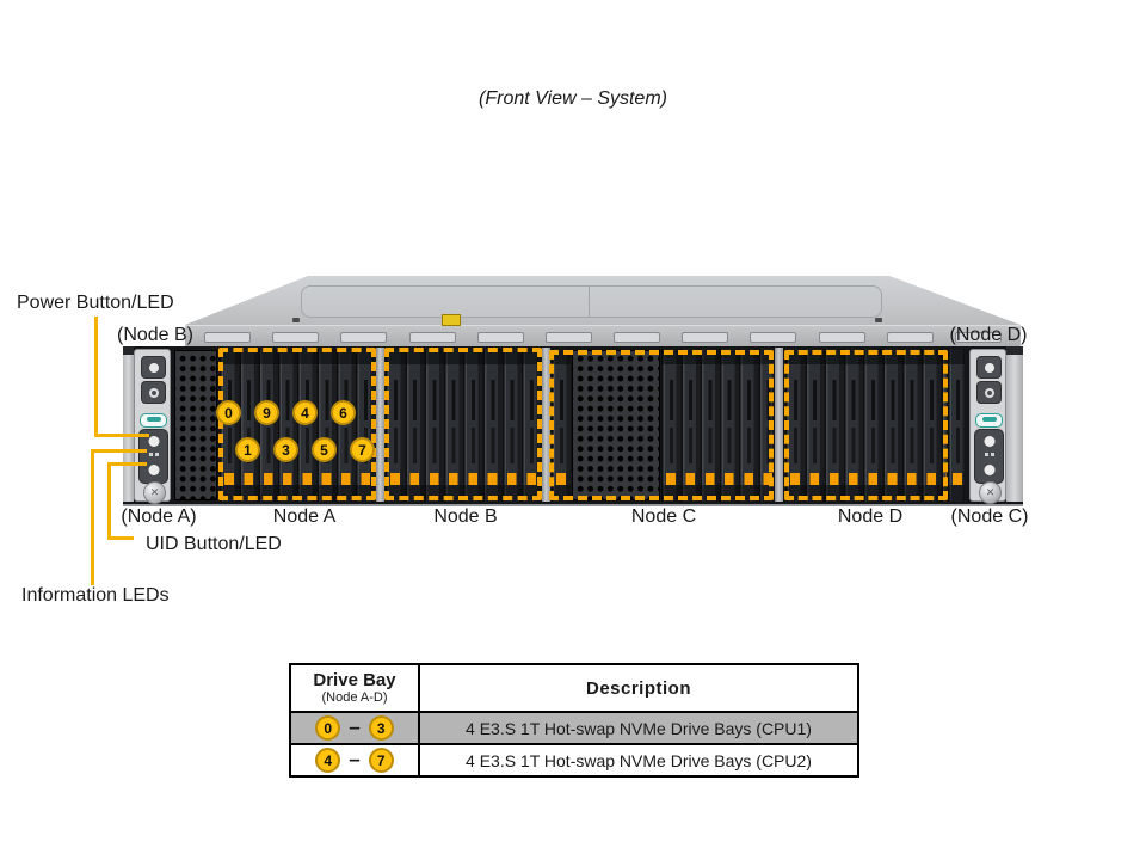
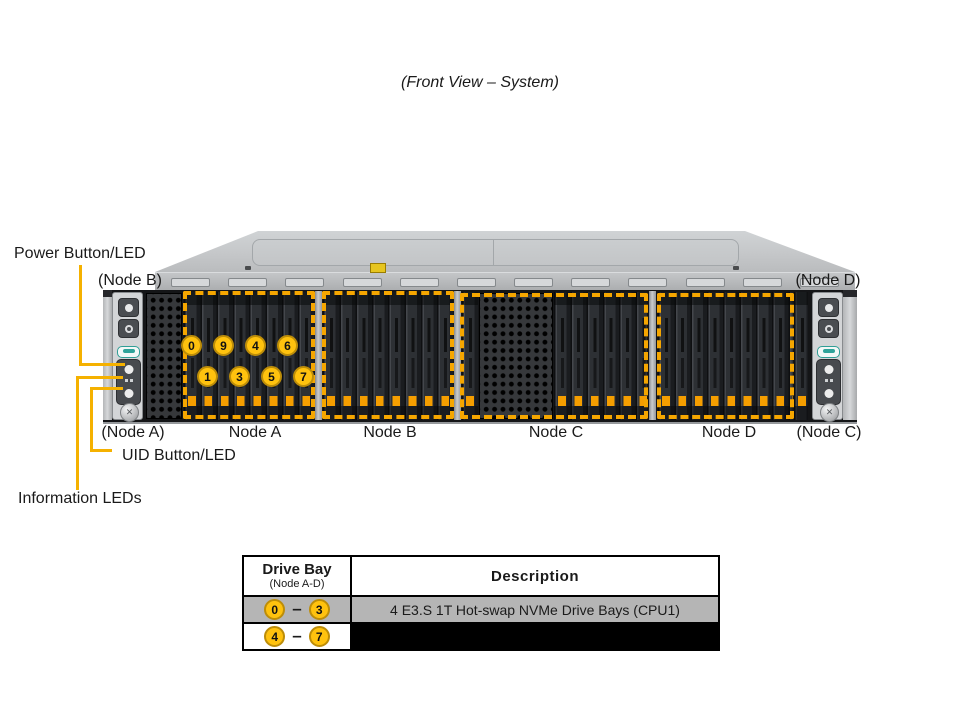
  (Front View – System)
  ✕
  ✕
  0
  9
  4
  6
  1
  3
  5
  7
  Power Button/LED
  UID Button/LED
  Information LEDs
  (Node B)
  (Node D)
  (Node A)
  (Node C)
  Node A
  Node B
  Node C
  Node D
  Drive Bay
  (Node A-D)
  Description
  0
  –
  3
  4 E3.S 1T Hot-swap NVMe Drive Bays (CPU1)
  4
  –
  7
- 4 E3.S 1T Hot-swap NVMe Drive Bays (CPU2)
